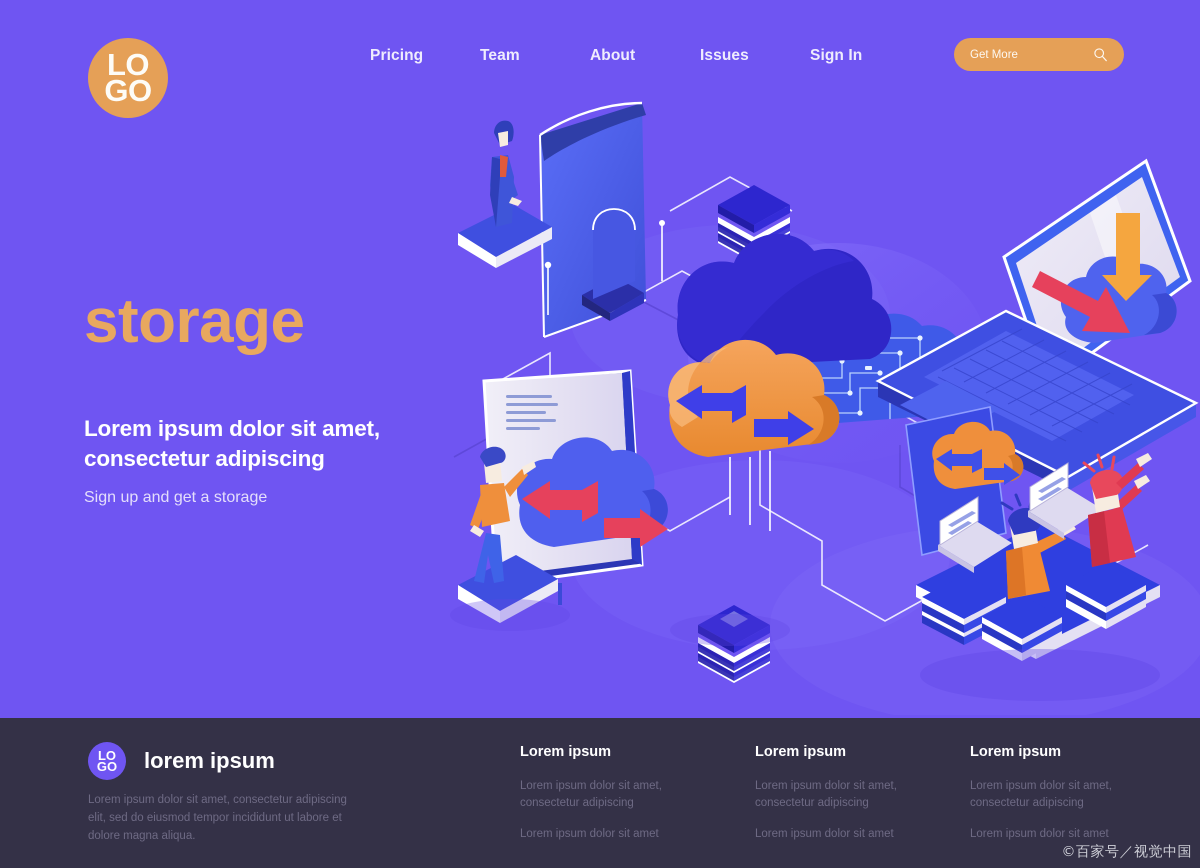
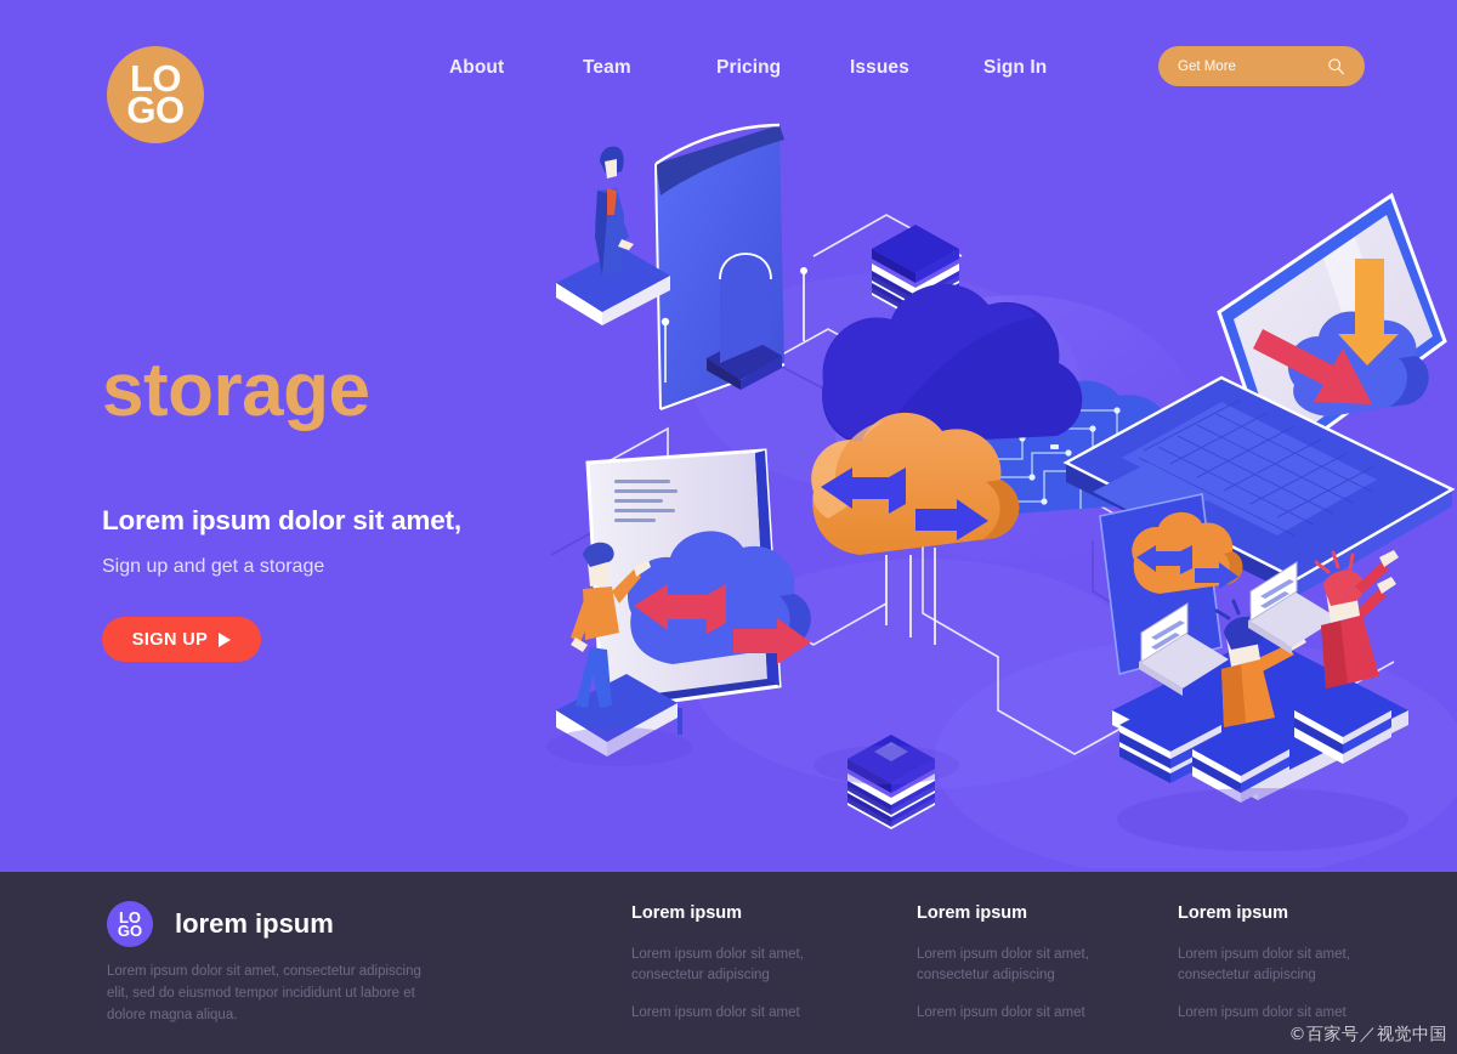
  LO
  GO
- Pricing
+ About
  Team
- About
+ Pricing
  Issues
  Sign In
  Get More
  storage
  Lorem ipsum dolor sit amet,
- consectetur adipiscing
  Sign up and get a storage
+ SIGN UP
  LO
  GO
  lorem ipsum
  Lorem ipsum dolor sit amet, consectetur adipiscing elit, sed do eiusmod tempor incididunt ut labore et dolore magna aliqua.
  Lorem ipsum
  Lorem ipsum dolor sit amet, consectetur adipiscing
  Lorem ipsum dolor sit amet
  Lorem ipsum
  Lorem ipsum dolor sit amet, consectetur adipiscing
  Lorem ipsum dolor sit amet
  Lorem ipsum
  Lorem ipsum dolor sit amet, consectetur adipiscing
  Lorem ipsum dolor sit amet
  ©百家号／视觉中国
